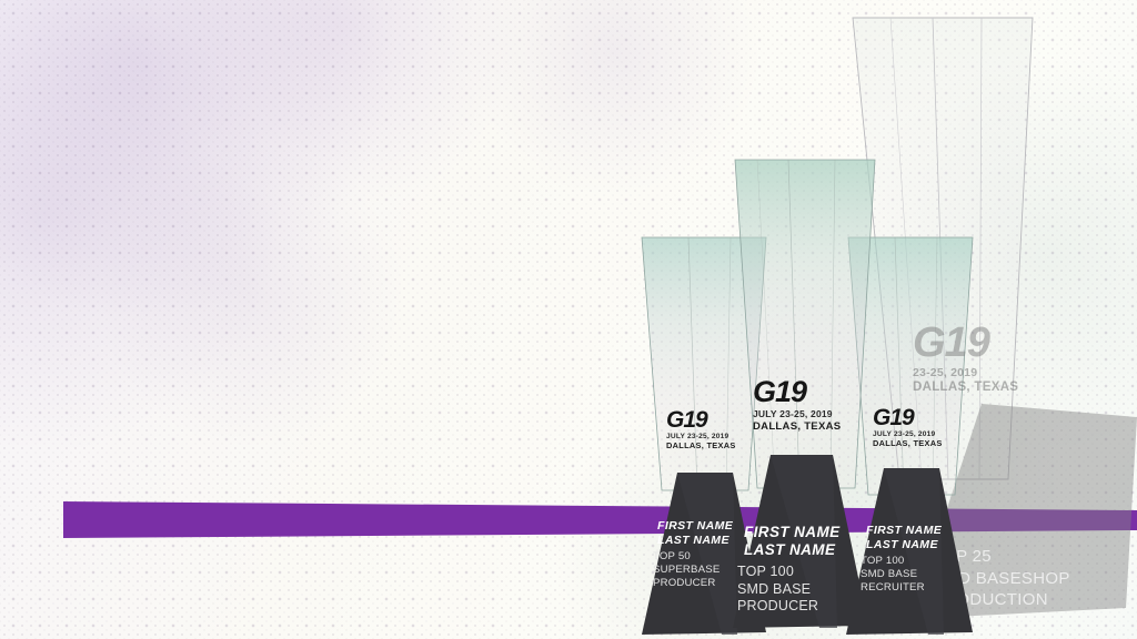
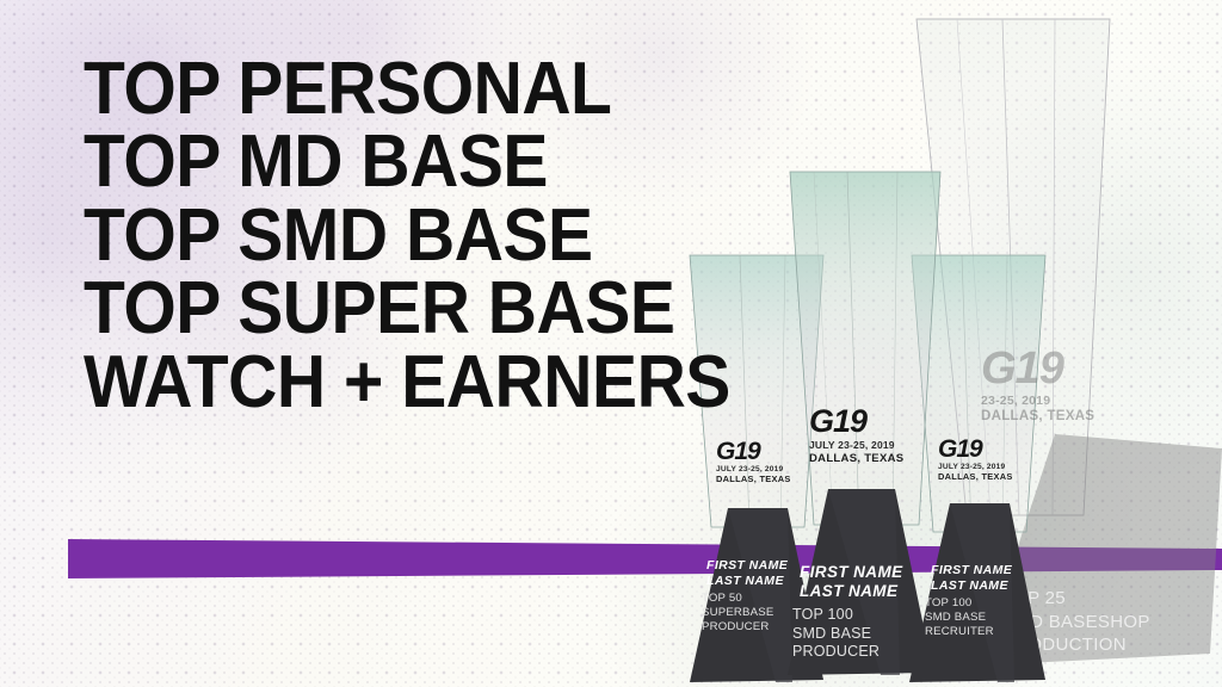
  G19
  23-25, 2019
  DALLAS, TEXAS
  D BASESHOP
  DUCTION
  G19
  JULY 23-25, 2019
  DALLAS, TEXAS
  FIRST NAME
  LAST NAME
  TOP 100
  SMD BASE
  PRODUCER
  G19
  DALLAS, TEXAS
  FIRST NAME
  LAST NAME
  TOP 50
  SUPERBASE
  PRODUCER
  G19
  DALLAS, TEXAS
  FIRST NAME
  LAST NAME
  TOP 100
  SMD BASE
  RECRUITER
+ TOP PERSONAL
+ TOP MD BASE
+ TOP SMD BASE
+ TOP SUPER BASE
+ WATCH + EARNERS
